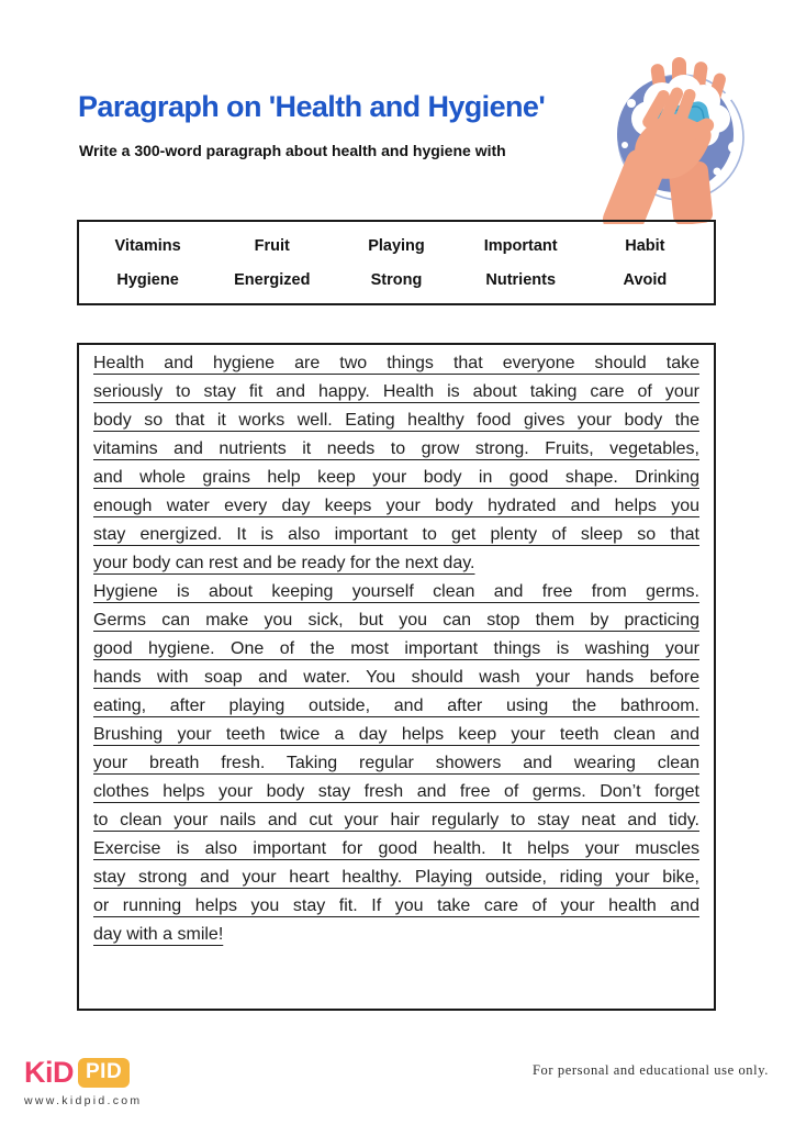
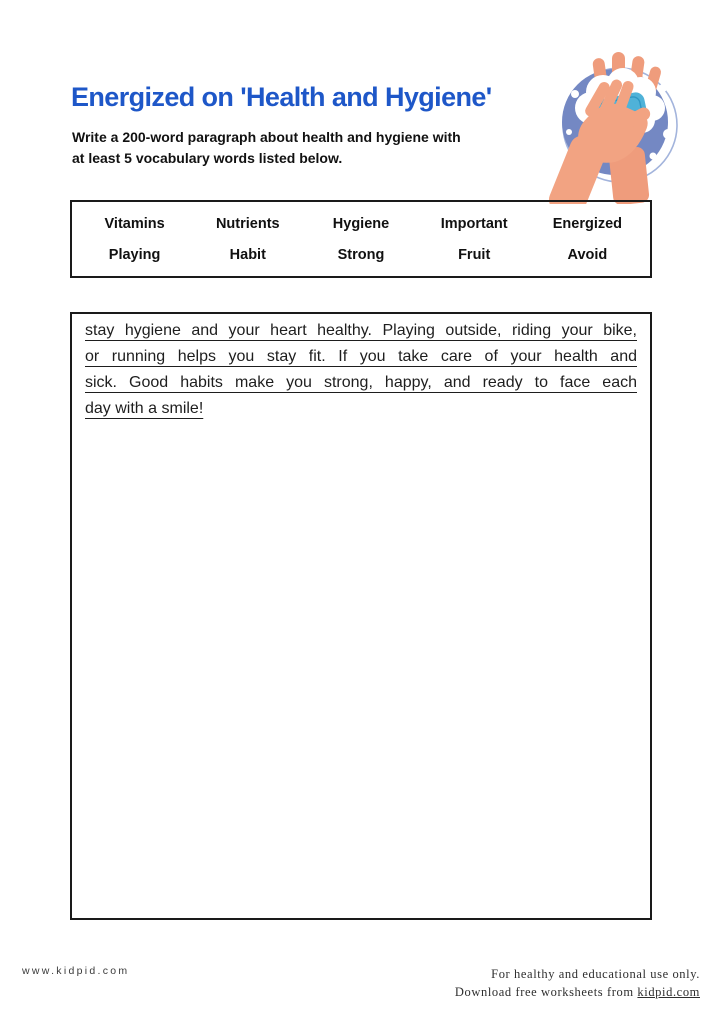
- Paragraph on 'Health and Hygiene'
+ Energized on 'Health and Hygiene'
- Write a 300-word paragraph about health and hygiene with
+ Write a 200-word paragraph about health and hygiene with
+ at least 5 vocabulary words listed below.
  Vitamins
- Fruit
+ Nutrients
- Playing
+ Hygiene
  Important
- Habit
+ Energized
- Hygiene
+ Playing
- Energized
+ Habit
  Strong
- Nutrients
+ Fruit
  Avoid
- Health and hygiene are two things that everyone should take
- seriously to stay fit and happy. Health is about taking care of your
- body so that it works well. Eating healthy food gives your body the
- vitamins and nutrients it needs to grow strong. Fruits, vegetables,
- and whole grains help keep your body in good shape. Drinking
- enough water every day keeps your body hydrated and helps you
- stay energized. It is also important to get plenty of sleep so that
- your body can rest and be ready for the next day.
- Hygiene is about keeping yourself clean and free from germs.
- Germs can make you sick, but you can stop them by practicing
- good hygiene. One of the most important things is washing your
- hands with soap and water. You should wash your hands before
- eating, after playing outside, and after using the bathroom.
- Brushing your teeth twice a day helps keep your teeth clean and
- your breath fresh. Taking regular showers and wearing clean
- clothes helps your body stay fresh and free of germs. Don’t forget
- to clean your nails and cut your hair regularly to stay neat and tidy.
- Exercise is also important for good health. It helps your muscles
- stay strong and your heart healthy. Playing outside, riding your bike,
+ stay hygiene and your heart healthy. Playing outside, riding your bike,
  or running helps you stay fit. If you take care of your health and
+ sick. Good habits make you strong, happy, and ready to face each
  day with a smile!
- KiD
- PID
  www.kidpid.com
- For personal and educational use only.
+ For healthy and educational use only.
+ Download free worksheets from kidpid.com
